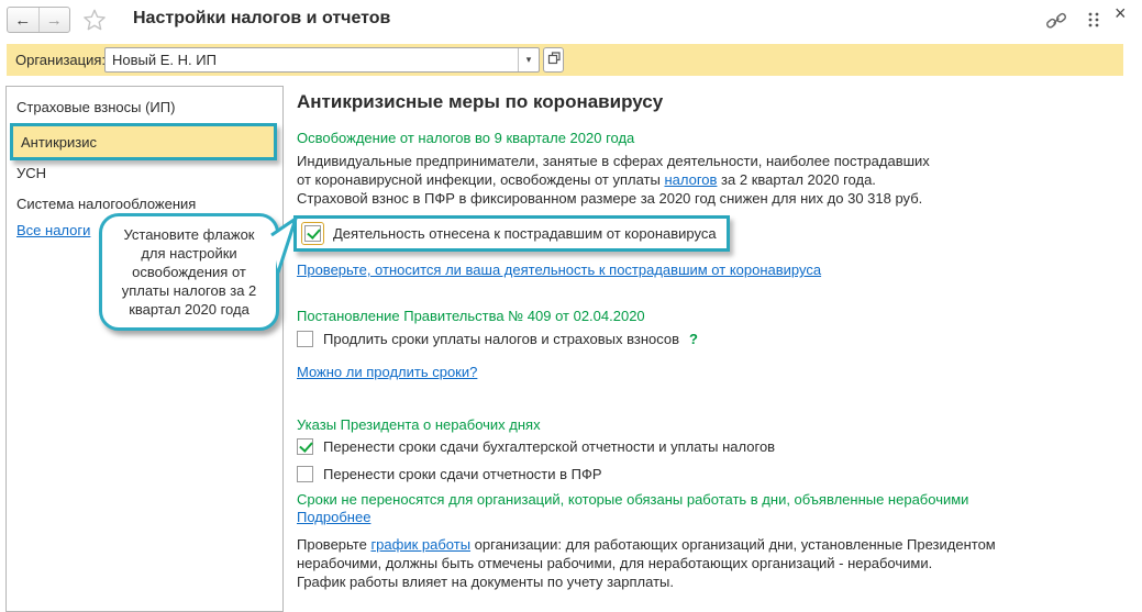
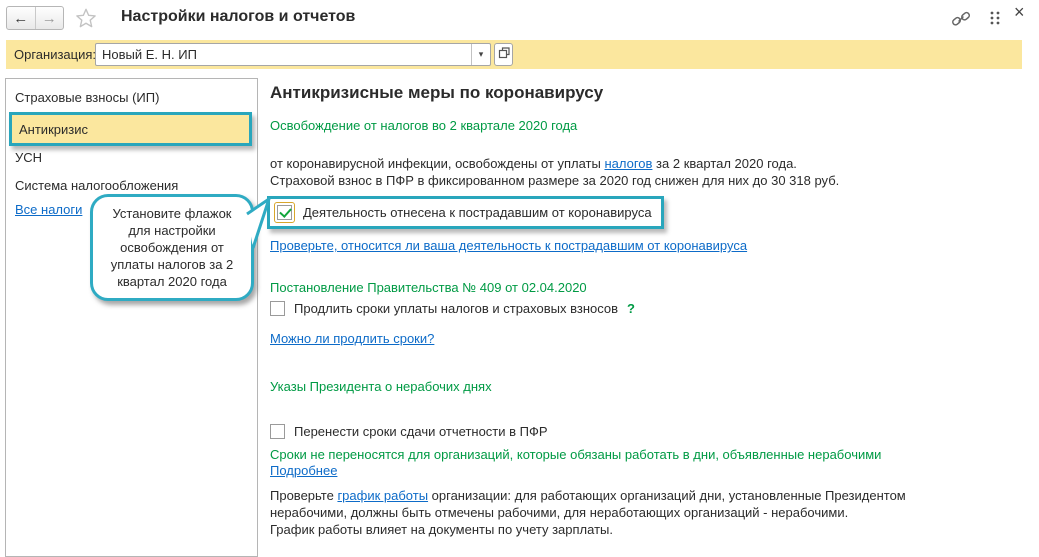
  ←
  →
  Настройки налогов и отчетов
  ×
  Организация
  Новый Е. Н. ИП
  ▾
  Страховые взносы (ИП)
  Антикризис
  УСН
  Система налогообложения
  Все налоги
  Установите флажок для настройки освобождения от уплаты налогов за 2 квартал 2020 года
  Антикризисные меры по коронавирусу
- Освобождение от налогов во 9 квартале 2020 года
+ Освобождение от налогов во 2 квартале 2020 года
- Индивидуальные предприниматели, занятые в сферах деятельности, наиболее пострадавших
  от коронавирусной инфекции, освобождены от уплаты налогов за 2 квартал 2020 года.
  Страховой взнос в ПФР в фиксированном размере за 2020 год снижен для них до 30 318 руб.
  Деятельность отнесена к пострадавшим от коронавируса
  Проверьте, относится ли ваша деятельность к пострадавшим от коронавируса
  Постановление Правительства № 409 от 02.04.2020
  Продлить сроки уплаты налогов и страховых взносов
  ?
  Можно ли продлить сроки?
  Указы Президента о нерабочих днях
- Перенести сроки сдачи бухгалтерской отчетности и уплаты налогов
  Перенести сроки сдачи отчетности в ПФР
  Сроки не переносятся для организаций, которые обязаны работать в дни, объявленные нерабочими
  Подробнее
  Проверьте график работы организации: для работающих организаций дни, установленные Президентом
  нерабочими, должны быть отмечены рабочими, для неработающих организаций - нерабочими.
  График работы влияет на документы по учету зарплаты.
